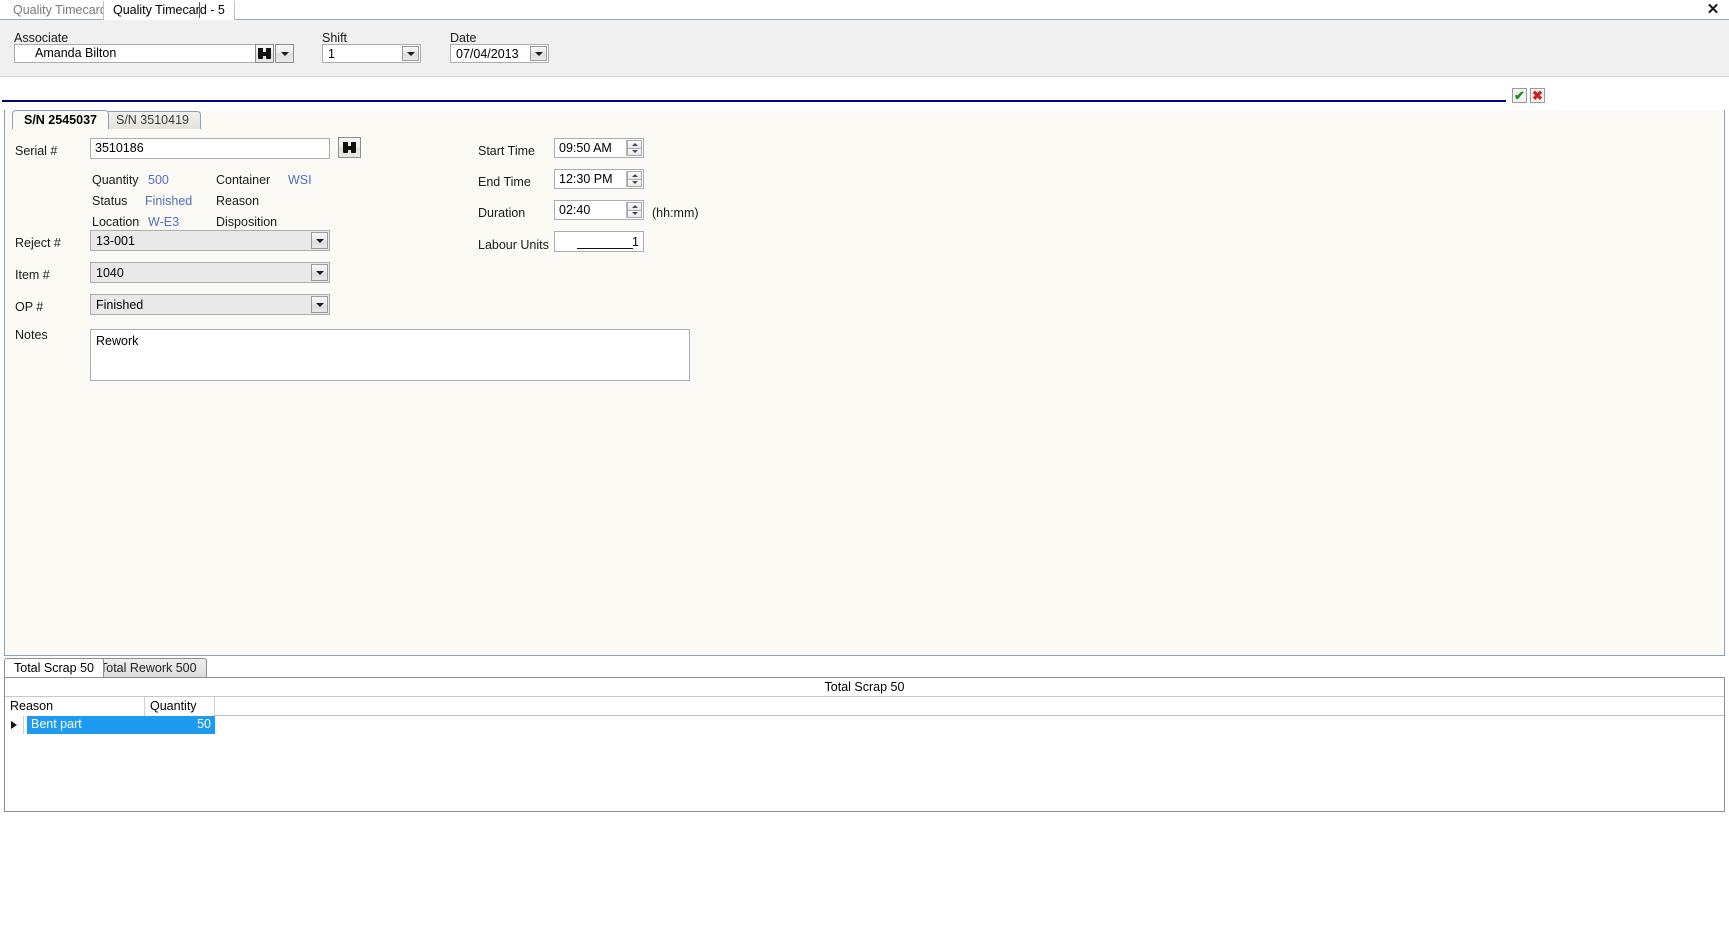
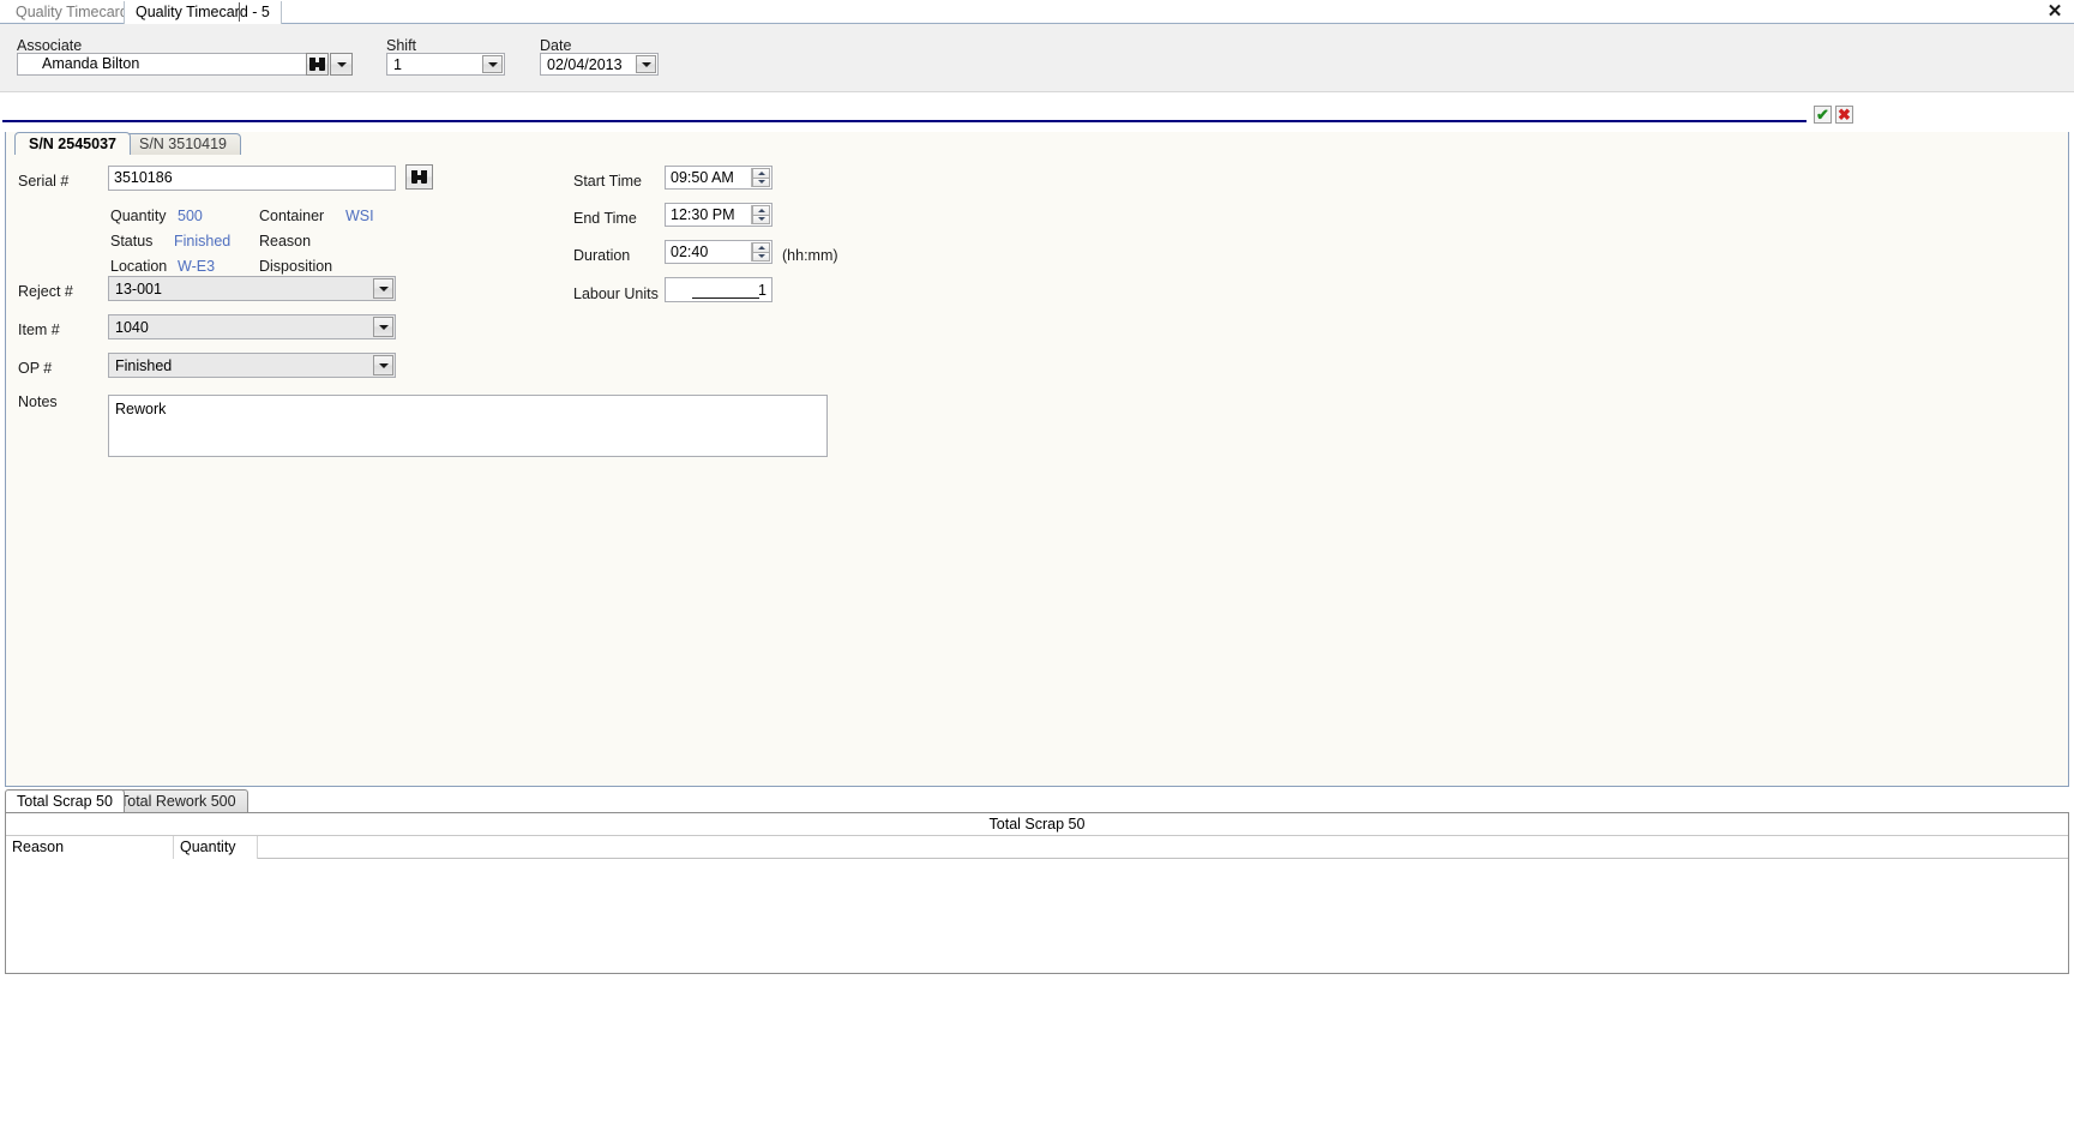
  Quality Timecar
  Quality Timecard - 5
  ✕
  Associate
  Amanda Bilton
  Shift
  1
  Date
- 07/04/2013
+ 02/04/2013
  ✔
  ✖
  S/N 2545037
  S/N 3510419
  Serial #
  3510186
  Quantity
  500
  Container
  WSI
  Status
  Finished
  Reason
  Location
  W-E3
  Disposition
  Reject #
  13-001
  Item #
  1040
  OP #
  Finished
  Notes
  Rework
  Start Time
  09:50 AM
  End Time
  12:30 PM
  Duration
  02:40
  (hh:mm)
  Labour Units
  1
  Total Scrap 50
  otal Rework 500
  Total Scrap 50
  Reason
  Quantity
- Bent part
- 50
